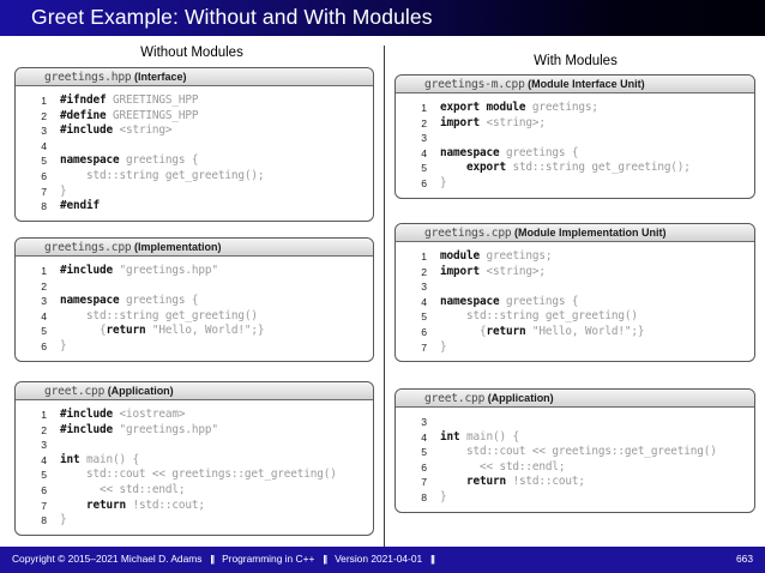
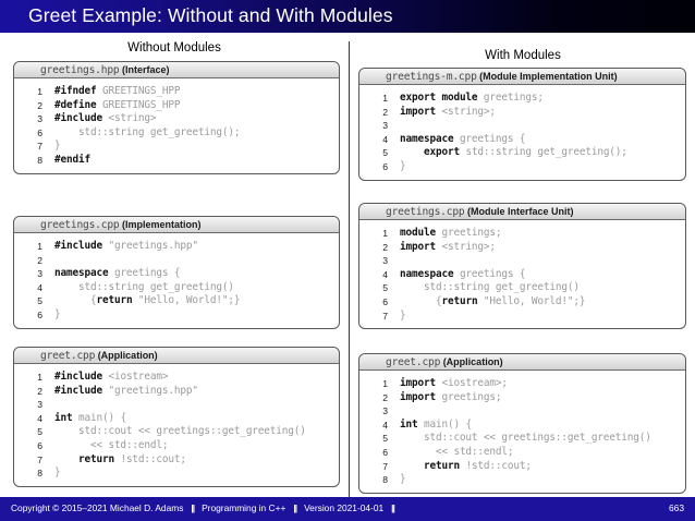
  Greet Example: Without and With Modules
  Without Modules
  With Modules
  greetings.hpp (Interface)
  1 #ifndef GREETINGS_HPP
  2 #define GREETINGS_HPP
  3 #include <string>
- 4
- 5 namespace greetings {
  6 std::string get_greeting();
  7 }
  8 #endif
  greetings.cpp (Implementation)
  1 #include "greetings.hpp"
  2
  3 namespace greetings {
  4 std::string get_greeting()
  5 {return "Hello, World!";}
  6 }
  greet.cpp (Application)
  1 #include <iostream>
  2 #include "greetings.hpp"
  3
  4 int main() {
  5 std::cout << greetings::get_greeting()
  6 << std::endl;
  7 return !std::cout;
  8 }
- greetings-m.cpp (Module Interface Unit)
+ greetings-m.cpp (Module Implementation Unit)
  1 export module greetings;
  2 import <string>;
  3
  4 namespace greetings {
  5 export std::string get_greeting();
  6 }
- greetings.cpp (Module Implementation Unit)
+ greetings.cpp (Module Interface Unit)
  1 module greetings;
  2 import <string>;
  3
  4 namespace greetings {
  5 std::string get_greeting()
  6 {return "Hello, World!";}
  7 }
  greet.cpp (Application)
+ 1 import <iostream>;
+ 2 import greetings;
  3
  4 int main() {
  5 std::cout << greetings::get_greeting()
  6 << std::endl;
  7 return !std::cout;
  8 }
  Copyright © 2015–2021 Michael D. Adams || Programming in C++ || Version 2021-04-01 ||
  663
